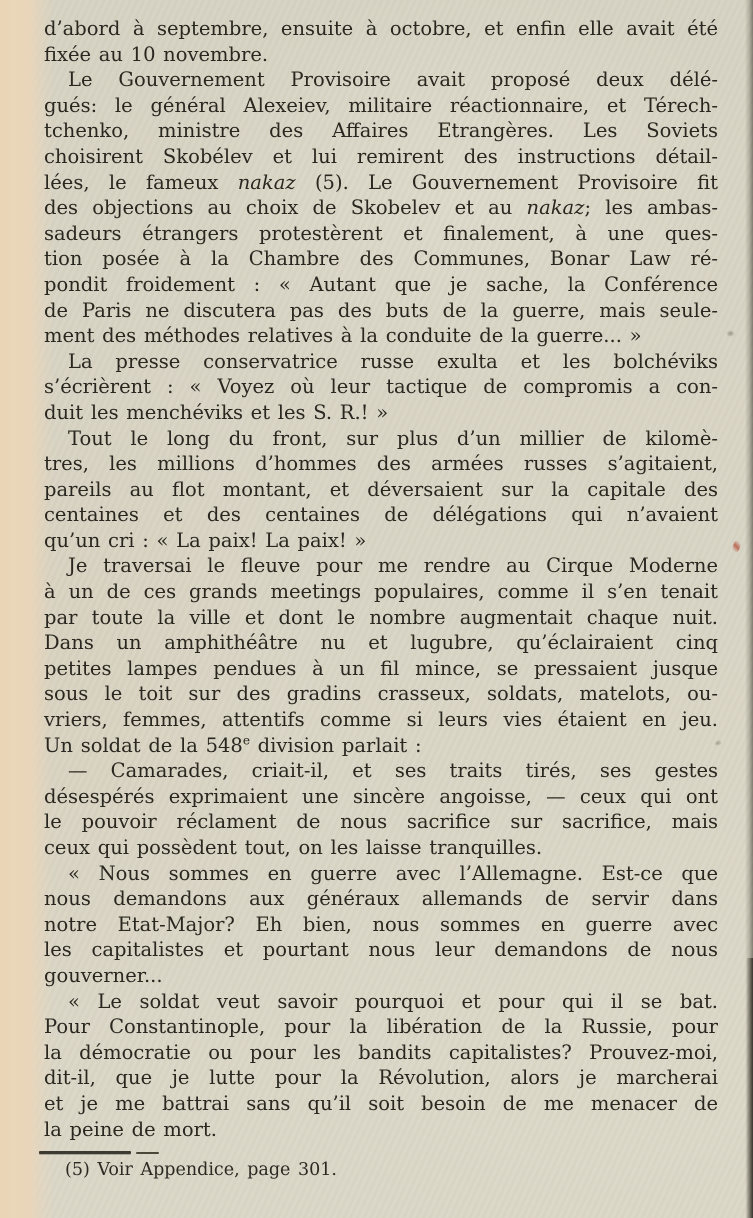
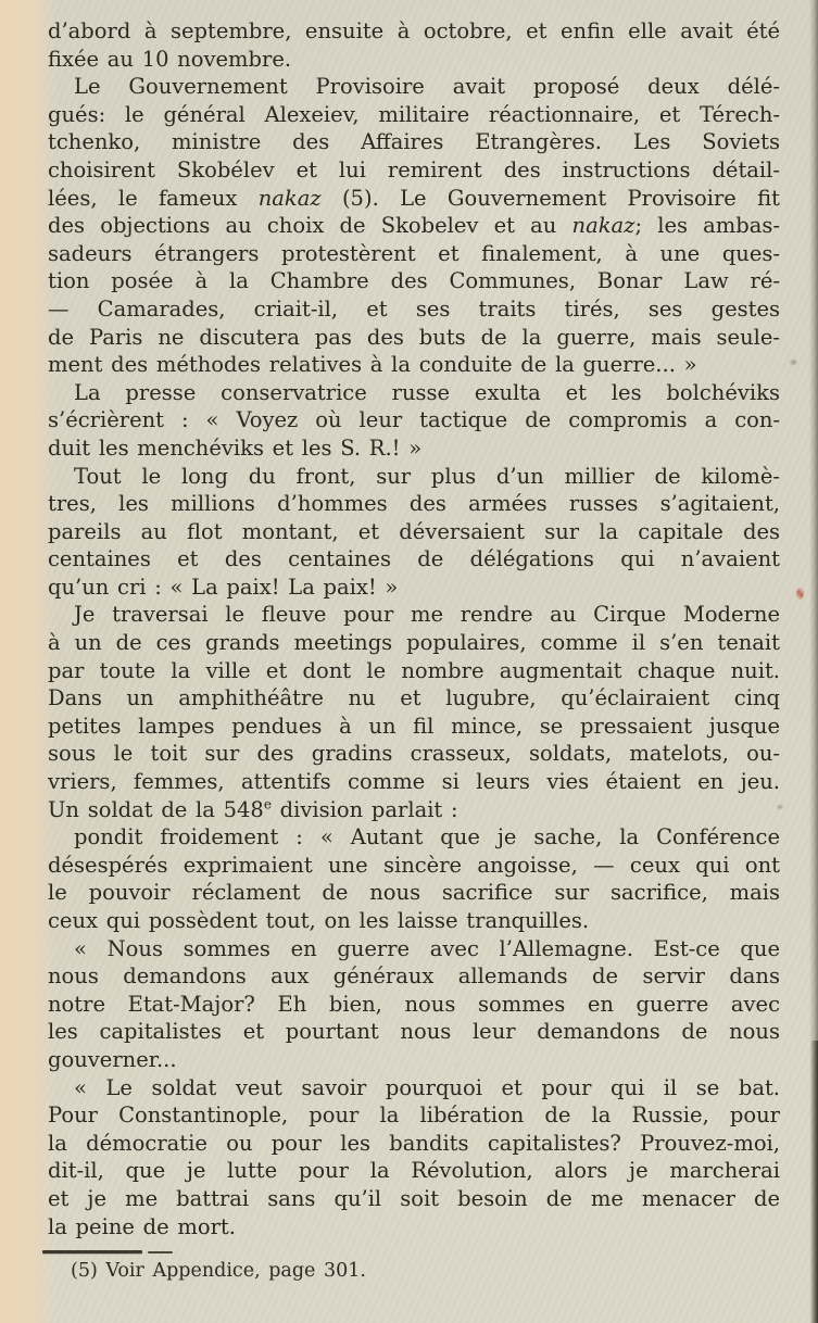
  d’abord à septembre, ensuite à octobre, et enfin elle avait été
  fixée au 10 novembre.
  Le Gouvernement Provisoire avait proposé deux délé-
  gués: le général Alexeiev, militaire réactionnaire, et Térech-
  tchenko, ministre des Affaires Etrangères. Les Soviets
  choisirent Skobélev et lui remirent des instructions détail-
  lées, le fameux nakaz (5). Le Gouvernement Provisoire fit
  des objections au choix de Skobelev et au nakaz; les ambas-
  sadeurs étrangers protestèrent et finalement, à une ques-
  tion posée à la Chambre des Communes, Bonar Law ré-
- pondit froidement : « Autant que je sache, la Conférence
+ — Camarades, criait-il, et ses traits tirés, ses gestes
  de Paris ne discutera pas des buts de la guerre, mais seule-
  ment des méthodes relatives à la conduite de la guerre... »
  La presse conservatrice russe exulta et les bolchéviks
  s’écrièrent : « Voyez où leur tactique de compromis a con-
  duit les menchéviks et les S. R.! »
  Tout le long du front, sur plus d’un millier de kilomè-
  tres, les millions d’hommes des armées russes s’agitaient,
  pareils au flot montant, et déversaient sur la capitale des
  centaines et des centaines de délégations qui n’avaient
  qu’un cri : « La paix! La paix! »
  Je traversai le fleuve pour me rendre au Cirque Moderne
  à un de ces grands meetings populaires, comme il s’en tenait
  par toute la ville et dont le nombre augmentait chaque nuit.
  Dans un amphithéâtre nu et lugubre, qu’éclairaient cinq
  petites lampes pendues à un fil mince, se pressaient jusque
  sous le toit sur des gradins crasseux, soldats, matelots, ou-
  vriers, femmes, attentifs comme si leurs vies étaient en jeu.
  Un soldat de la 548e division parlait :
- — Camarades, criait-il, et ses traits tirés, ses gestes
+ pondit froidement : « Autant que je sache, la Conférence
  désespérés exprimaient une sincère angoisse, — ceux qui ont
  le pouvoir réclament de nous sacrifice sur sacrifice, mais
  ceux qui possèdent tout, on les laisse tranquilles.
  « Nous sommes en guerre avec l’Allemagne. Est-ce que
  nous demandons aux généraux allemands de servir dans
  notre Etat-Major? Eh bien, nous sommes en guerre avec
  les capitalistes et pourtant nous leur demandons de nous
  gouverner...
  « Le soldat veut savoir pourquoi et pour qui il se bat.
  Pour Constantinople, pour la libération de la Russie, pour
  la démocratie ou pour les bandits capitalistes? Prouvez-moi,
  dit-il, que je lutte pour la Révolution, alors je marcherai
  et je me battrai sans qu’il soit besoin de me menacer de
  la peine de mort.
  (5) Voir Appendice, page 301.
